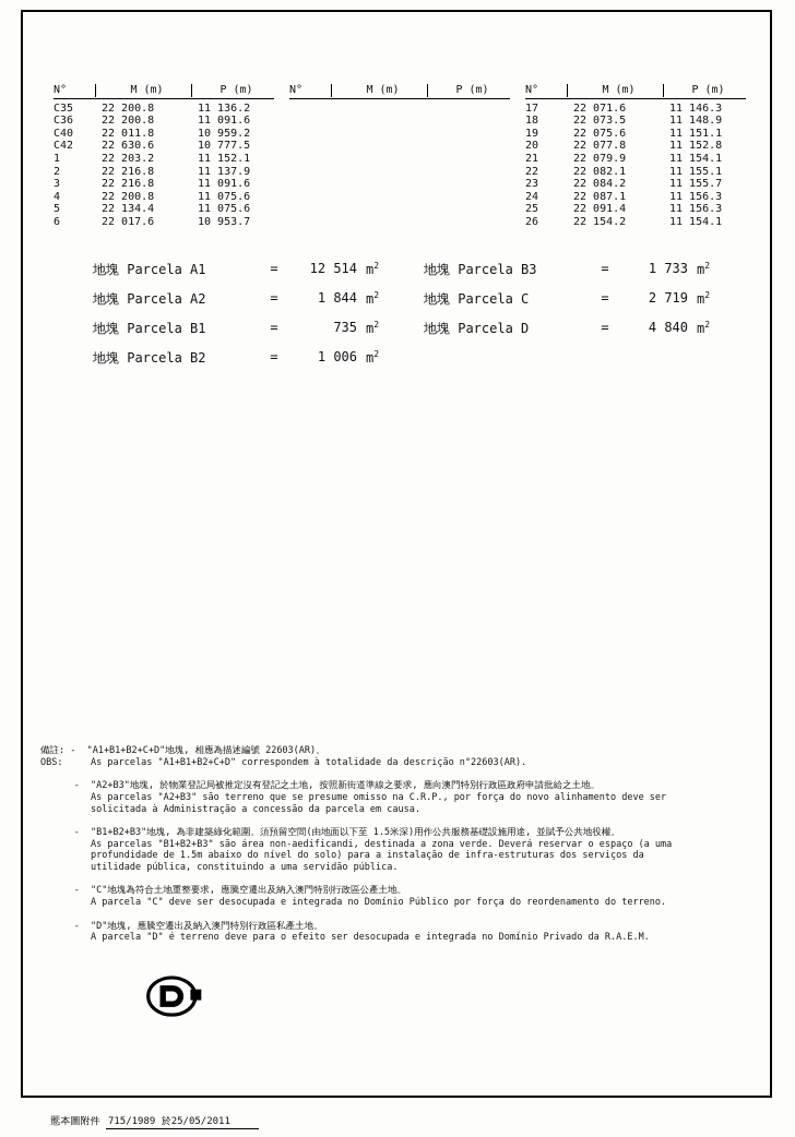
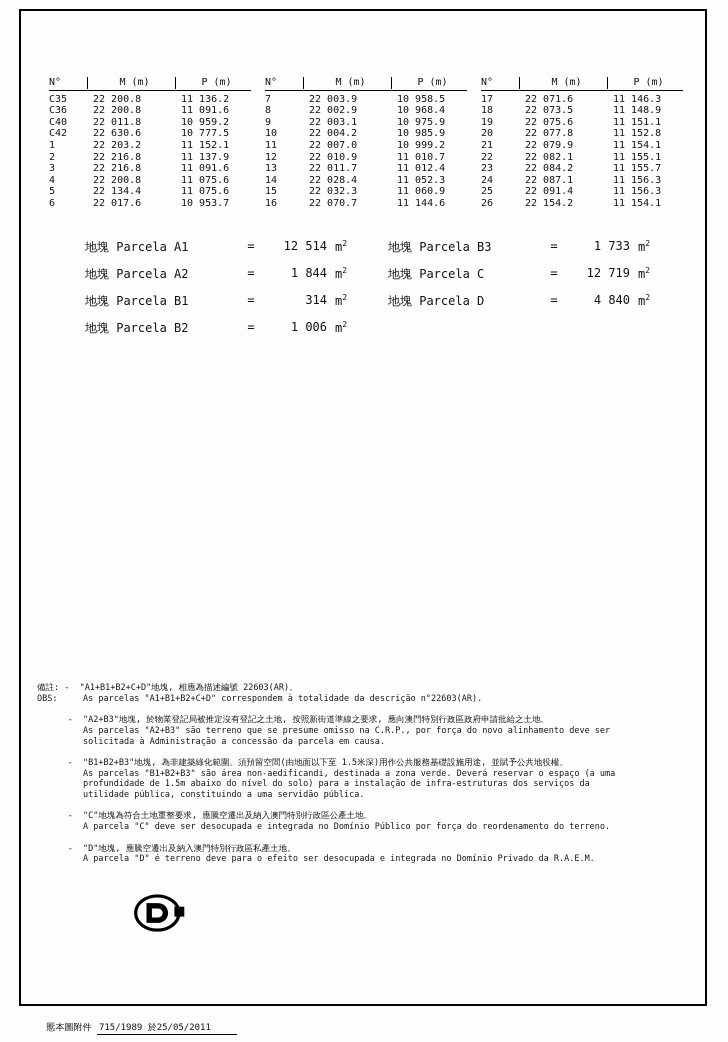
  N°
  M (m)
  P (m)
  C35
  22 200.8
  11 136.2
  C36
  22 200.8
  11 091.6
  C40
  22 011.8
  10 959.2
  C42
  22 630.6
  10 777.5
  1
  22 203.2
  11 152.1
  2
  22 216.8
  11 137.9
  3
  22 216.8
  11 091.6
  4
  22 200.8
  11 075.6
  5
  22 134.4
  11 075.6
  6
  22 017.6
  10 953.7
  N°
  M (m)
  P (m)
+ 7
+ 22 003.9
+ 10 958.5
+ 8
+ 22 002.9
+ 10 968.4
+ 9
+ 22 003.1
+ 10 975.9
+ 10
+ 22 004.2
+ 10 985.9
+ 11
+ 22 007.0
+ 10 999.2
+ 12
+ 22 010.9
+ 11 010.7
+ 13
+ 22 011.7
+ 11 012.4
+ 14
+ 22 028.4
+ 11 052.3
+ 15
+ 22 032.3
+ 11 060.9
+ 16
+ 22 070.7
+ 11 144.6
  N°
  M (m)
  P (m)
  17
  22 071.6
  11 146.3
  18
  22 073.5
  11 148.9
  19
  22 075.6
  11 151.1
  20
  22 077.8
  11 152.8
  21
  22 079.9
  11 154.1
  22
  22 082.1
  11 155.1
  23
  22 084.2
  11 155.7
  24
  22 087.1
  11 156.3
  25
  22 091.4
  11 156.3
  26
  22 154.2
  11 154.1
  地塊 Parcela A1
  =
  12 514
  m2
  地塊 Parcela A2
  =
  1 844
  m2
  地塊 Parcela B1
  =
- 735
+ 314
  m2
  地塊 Parcela B2
  =
  1 006
  m2
  地塊 Parcela B3
  =
  1 733
  m2
  地塊 Parcela C
  =
- 2 719
+ 12 719
  m2
  地塊 Parcela D
  =
  4 840
  m2
  備註: - "A1+B1+B2+C+D"地塊, 相應為描述編號 22603(AR)。
  OBS: As parcelas "A1+B1+B2+C+D" correspondem à totalidade da descrição n°22603(AR).
  - "A2+B3"地塊, 於物業登記局被推定沒有登記之土地, 按照新街道準線之要求, 應向澳門特別行政區政府申請批給之土地。
  As parcelas "A2+B3" são terreno que se presume omisso na C.R.P., por força do novo alinhamento deve ser
  solicitada à Administração a concessão da parcela em causa.
  - "B1+B2+B3"地塊, 為非建築綠化範圍。須預留空間(由地面以下至 1.5米深)用作公共服務基礎設施用途, 並賦予公共地役權。
  As parcelas "B1+B2+B3" são área non-aedificandi, destinada a zona verde. Deverá reservar o espaço (a uma
  profundidade de 1.5m abaixo do nível do solo) para a instalação de infra-estruturas dos serviços da
  utilidade pública, constituindo a uma servidão pública.
  - "C"地塊為符合土地重整要求, 應騰空遷出及納入澳門特別行政區公產土地。
  A parcela "C" deve ser desocupada e integrada no Domínio Público por força do reordenamento do terreno.
  - "D"地塊, 應騰空遷出及納入澳門特別行政區私產土地。
  A parcela "D" é terreno deve para o efeito ser desocupada e integrada no Domínio Privado da R.A.E.M.
  慝本圖附件 715/1989 於25/05/2011
